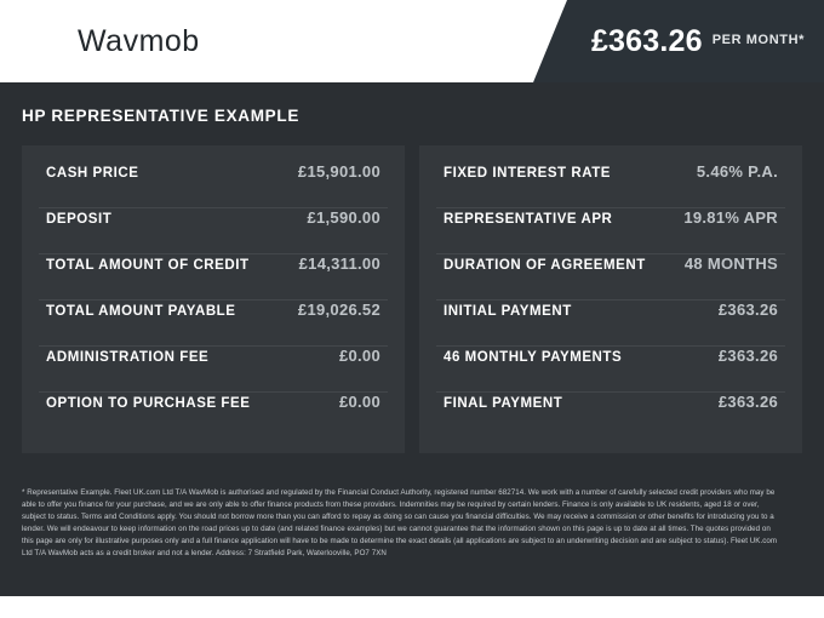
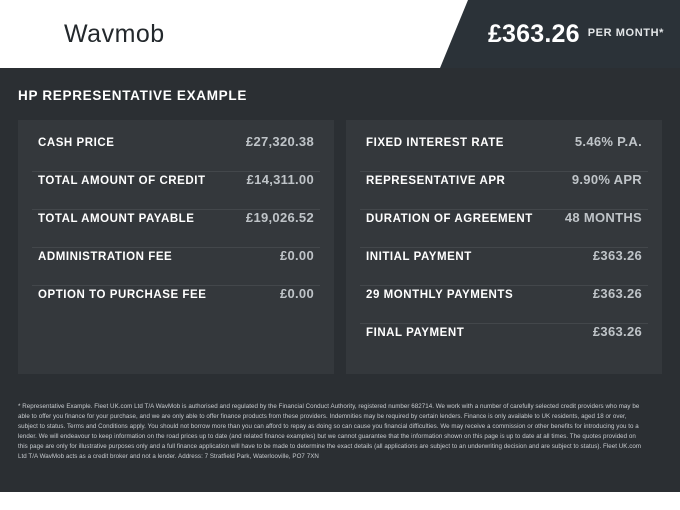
  Wavmob
  £363.26
  PER MONTH*
  HP REPRESENTATIVE EXAMPLE
  CASH PRICE
- £15,901.00
+ £27,320.38
- DEPOSIT
- £1,590.00
  TOTAL AMOUNT OF CREDIT
  £14,311.00
  TOTAL AMOUNT PAYABLE
  £19,026.52
  ADMINISTRATION FEE
  £0.00
  OPTION TO PURCHASE FEE
  £0.00
  FIXED INTEREST RATE
  5.46% P.A.
  REPRESENTATIVE APR
- 19.81% APR
+ 9.90% APR
  DURATION OF AGREEMENT
  48 MONTHS
  INITIAL PAYMENT
  £363.26
- 46 MONTHLY PAYMENTS
+ 29 MONTHLY PAYMENTS
  £363.26
  FINAL PAYMENT
  £363.26
